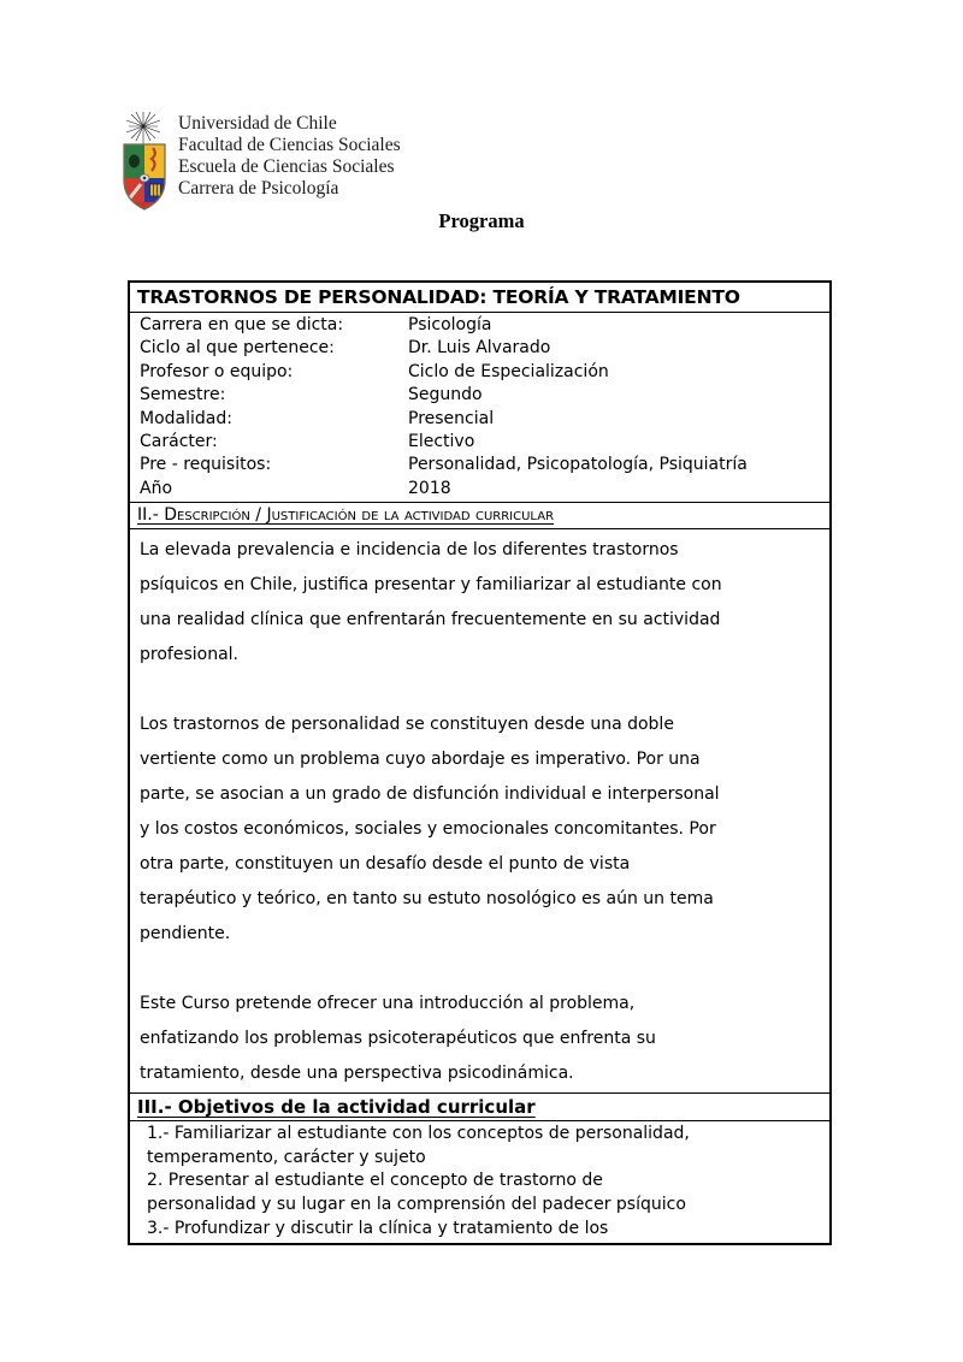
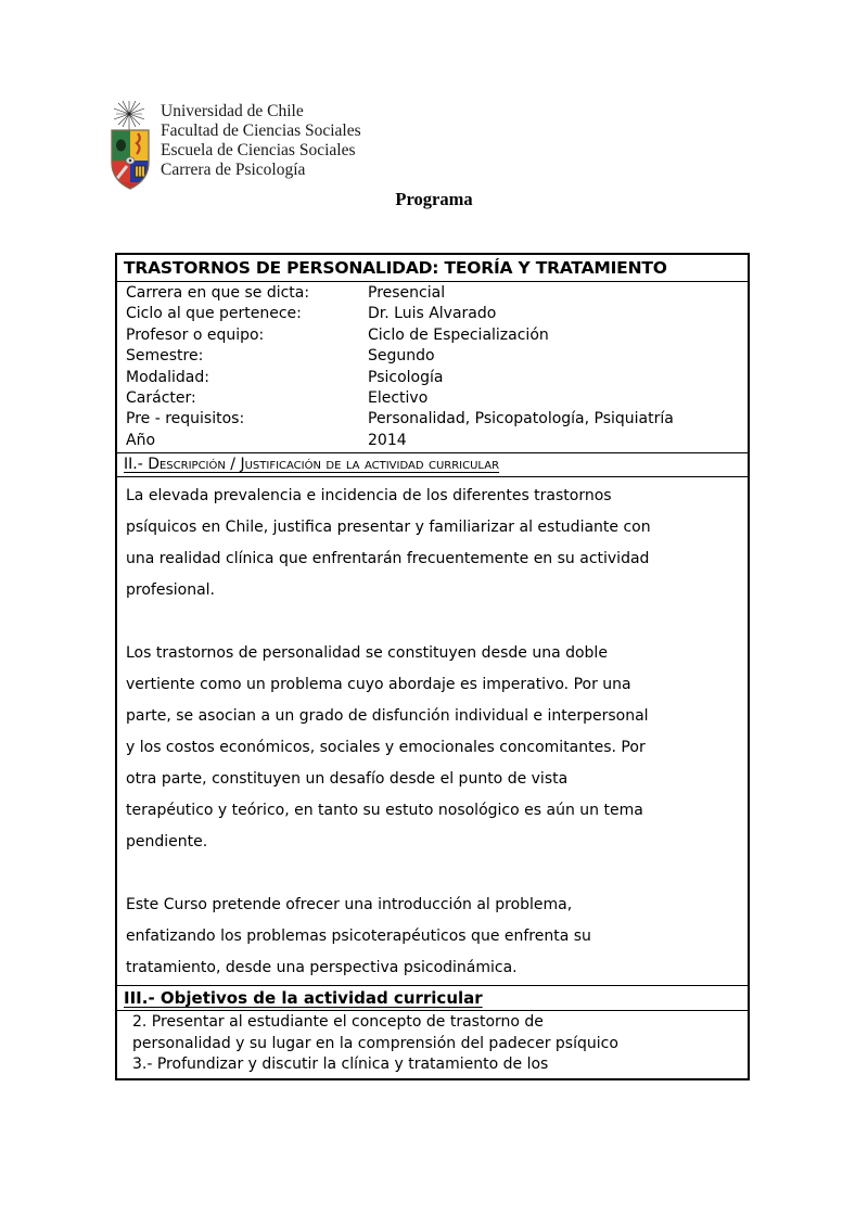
  Universidad de Chile
  Facultad de Ciencias Sociales
  Escuela de Ciencias Sociales
  Carrera de Psicología
  Programa
  TRASTORNOS DE PERSONALIDAD: TEORÍA Y TRATAMIENTO
  Carrera en que se dicta:
- Psicología
+ Presencial
  Ciclo al que pertenece:
  Dr. Luis Alvarado
  Profesor o equipo:
  Ciclo de Especialización
  Semestre:
  Segundo
  Modalidad:
- Presencial
+ Psicología
  Carácter:
  Electivo
  Pre - requisitos:
  Personalidad, Psicopatología, Psiquiatría
  Año
- 2018
+ 2014
  II.- Descripción / Justificación de la actividad curricular
  La elevada prevalencia e incidencia de los diferentes trastornos
  psíquicos en Chile, justifica presentar y familiarizar al estudiante con
  una realidad clínica que enfrentarán frecuentemente en su actividad
  profesional.
  Los trastornos de personalidad se constituyen desde una doble
  vertiente como un problema cuyo abordaje es imperativo. Por una
  parte, se asocian a un grado de disfunción individual e interpersonal
  y los costos económicos, sociales y emocionales concomitantes. Por
  otra parte, constituyen un desafío desde el punto de vista
  terapéutico y teórico, en tanto su estuto nosológico es aún un tema
  pendiente.
  Este Curso pretende ofrecer una introducción al problema,
  enfatizando los problemas psicoterapéuticos que enfrenta su
  tratamiento, desde una perspectiva psicodinámica.
  III.- Objetivos de la actividad curricular
- 1.- Familiarizar al estudiante con los conceptos de personalidad,
- temperamento, carácter y sujeto
  2. Presentar al estudiante el concepto de trastorno de
  personalidad y su lugar en la comprensión del padecer psíquico
  3.- Profundizar y discutir la clínica y tratamiento de los
